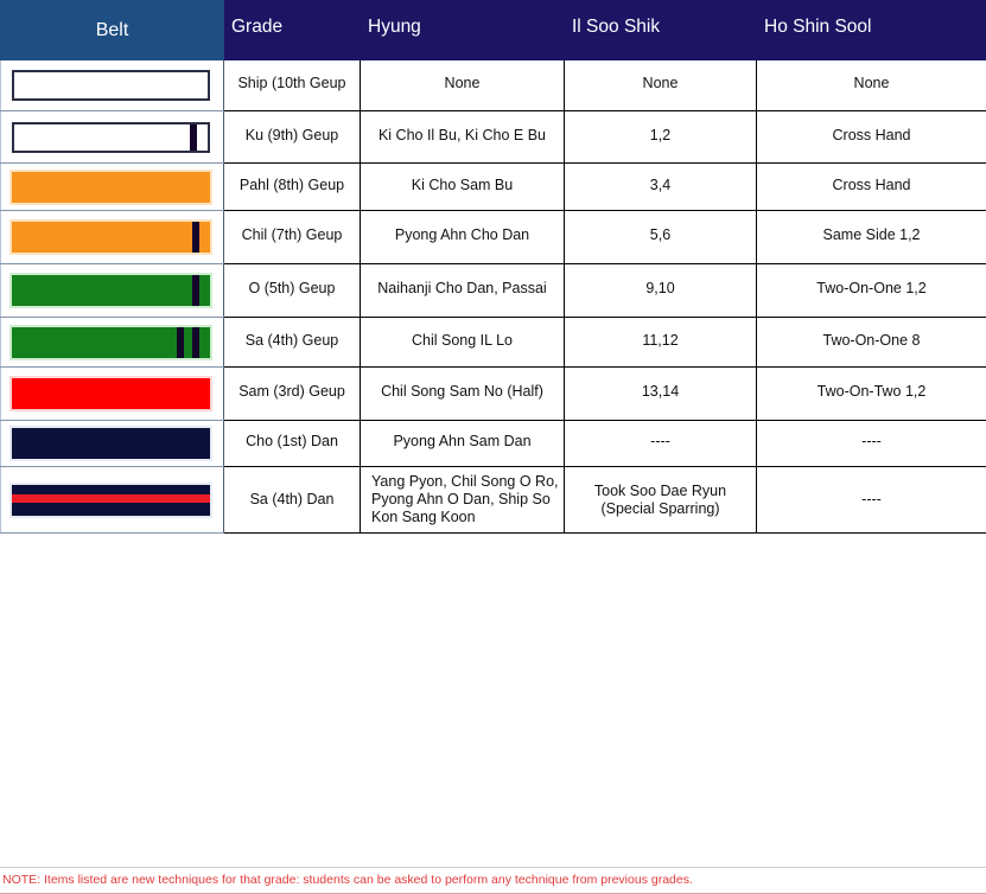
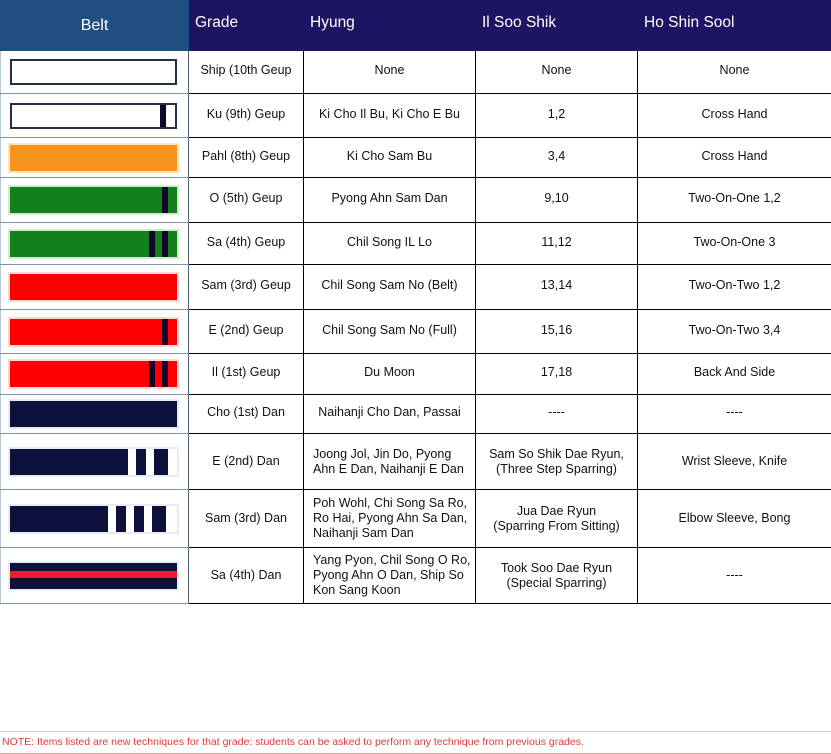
  Belt	Grade	Hyung	Il Soo Shik	Ho Shin Sool
  	Ship (10th Geup	None	None	None
  	Ku (9th) Geup	Ki Cho Il Bu, Ki Cho E Bu	1,2	Cross Hand
  	Pahl (8th) Geup	Ki Cho Sam Bu	3,4	Cross Hand
- 	Chil (7th) Geup	Pyong Ahn Cho Dan	5,6	Same Side 1,2
- 	O (5th) Geup	Naihanji Cho Dan, Passai	9,10	Two-On-One 1,2
+ 	O (5th) Geup	Pyong Ahn Sam Dan	9,10	Two-On-One 1,2
- 	Sa (4th) Geup	Chil Song IL Lo	11,12	Two-On-One 8
+ 	Sa (4th) Geup	Chil Song IL Lo	11,12	Two-On-One 3
- 	Sam (3rd) Geup	Chil Song Sam No (Half)	13,14	Two-On-Two 1,2
+ 	Sam (3rd) Geup	Chil Song Sam No (Belt)	13,14	Two-On-Two 1,2
+ 	E (2nd) Geup	Chil Song Sam No (Full)	15,16	Two-On-Two 3,4
+ 	Il (1st) Geup	Du Moon	17,18	Back And Side
- 	Cho (1st) Dan	Pyong Ahn Sam Dan	----	----
+ 	Cho (1st) Dan	Naihanji Cho Dan, Passai	----	----
+ 	E (2nd) Dan	Joong Jol, Jin Do, PyongAhn E Dan, Naihanji E Dan	Sam So Shik Dae Ryun,(Three Step Sparring)	Wrist Sleeve, Knife
+ 	Sam (3rd) Dan	Poh Wohl, Chi Song Sa Ro,Ro Hai, Pyong Ahn Sa Dan,Naihanji Sam Dan	Jua Dae Ryun(Sparring From Sitting)	Elbow Sleeve, Bong
  	Sa (4th) Dan	Yang Pyon, Chil Song O Ro,Pyong Ahn O Dan, Ship SoKon Sang Koon	Took Soo Dae Ryun(Special Sparring)	----
  NOTE: Items listed are new techniques for that grade: students can be asked to perform any technique from previous grades.
